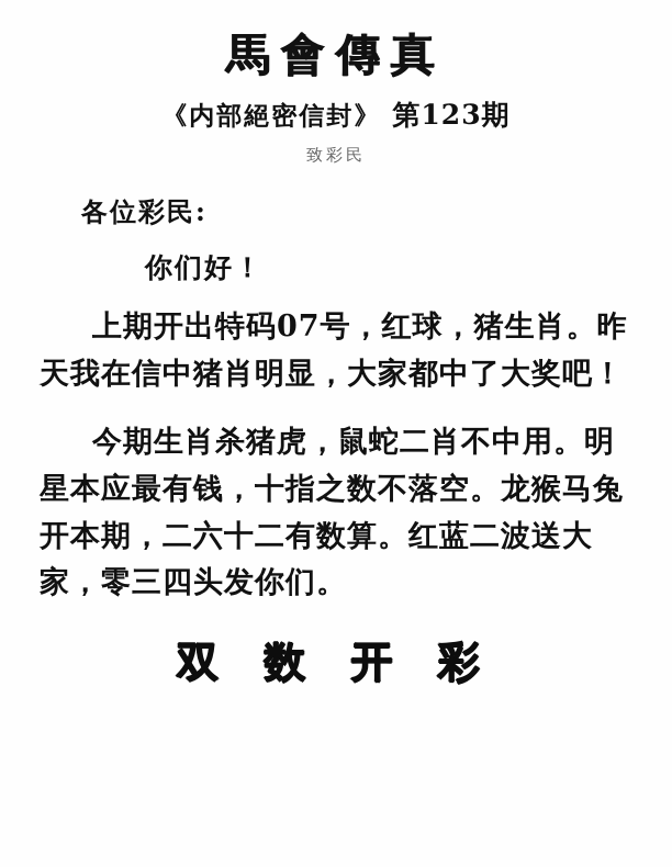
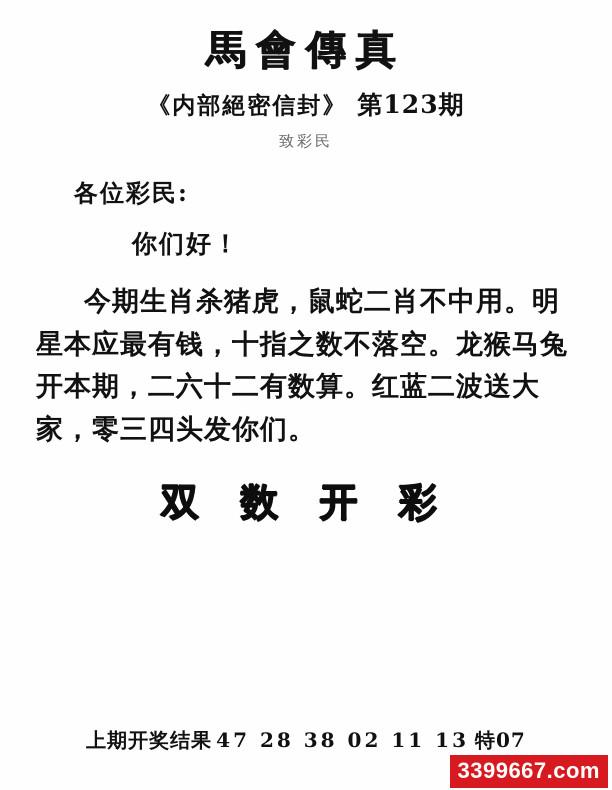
  馬會傳真
  《内部絕密信封》 第123期
  致彩民
  各位彩民:
  你们好！
- 上期开出特码07号，红球，猪生肖。昨天我在信中猪肖明显，大家都中了大奖吧！
  今期生肖杀猪虎，鼠蛇二肖不中用。明星本应最有钱，十指之数不落空。龙猴马兔开本期，二六十二有数算。红蓝二波送大家，零三四头发你们。
  双 数 开 彩
+ 上期开奖结果 47 28 38 02 11 13 特07
+ 3399667.com
